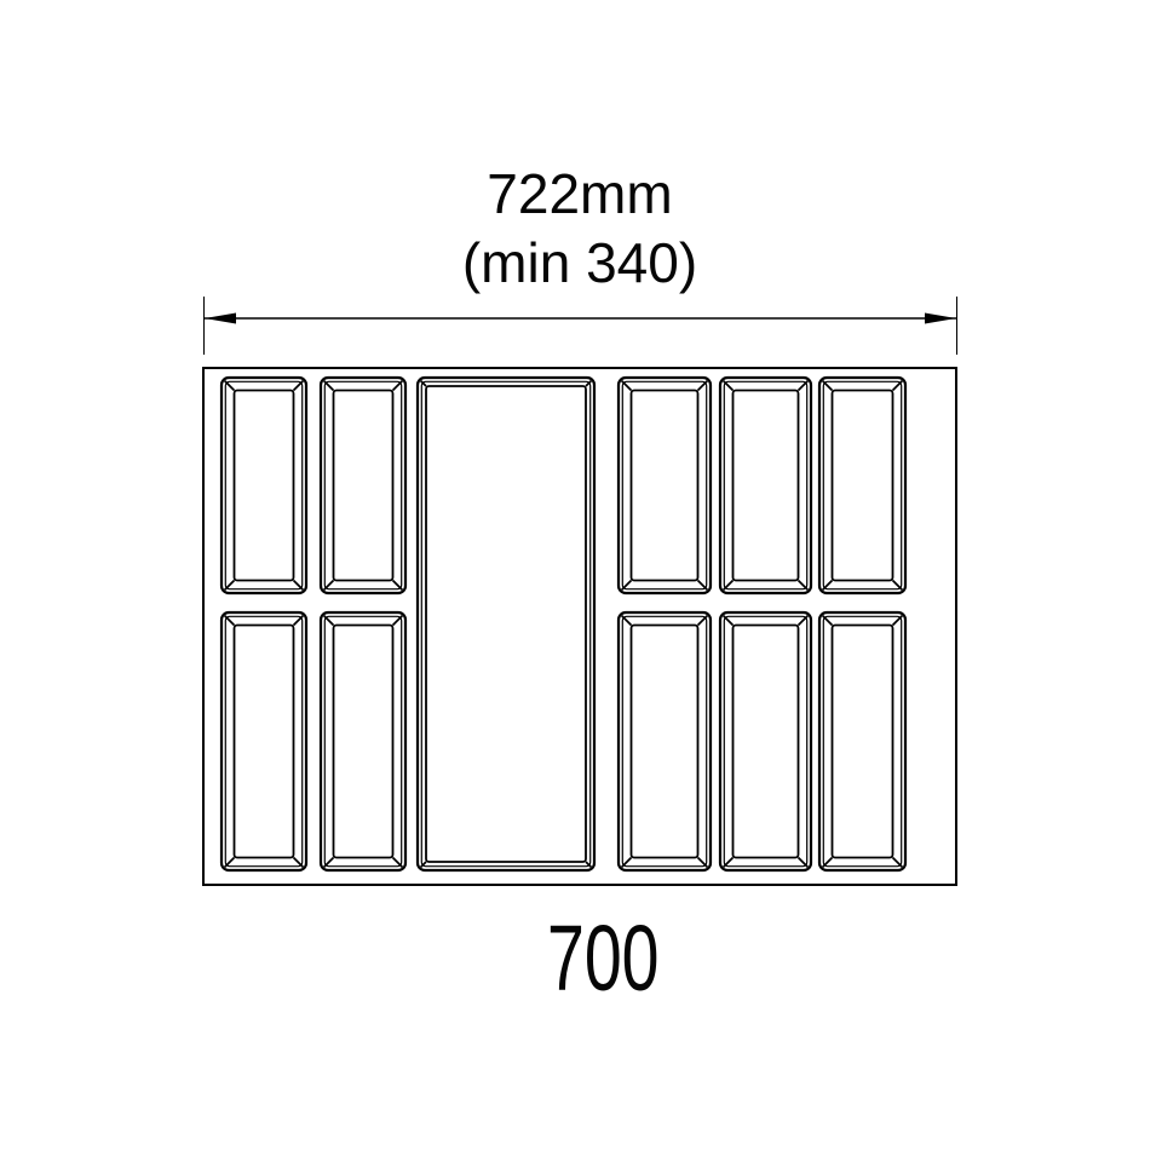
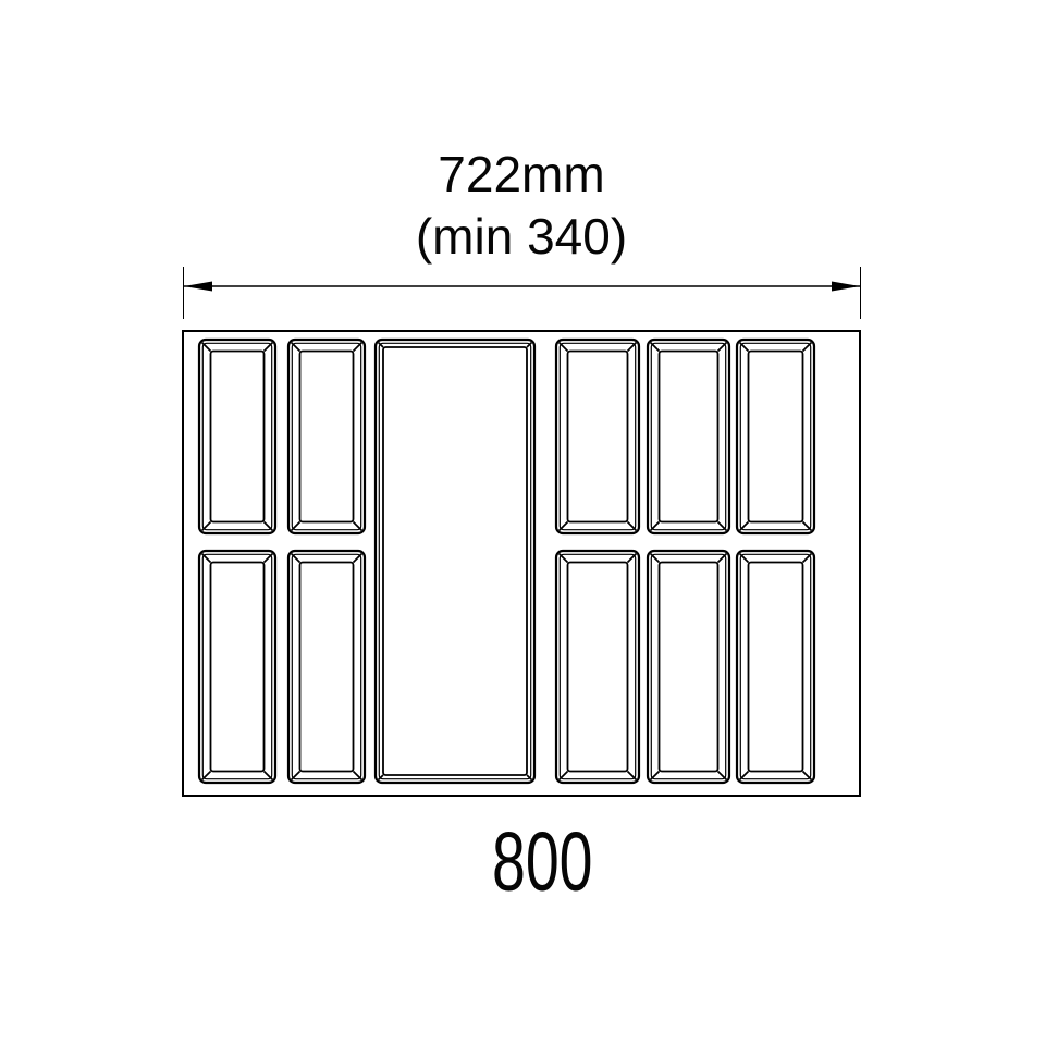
  722mm
  (min 340)
- 700
+ 800
